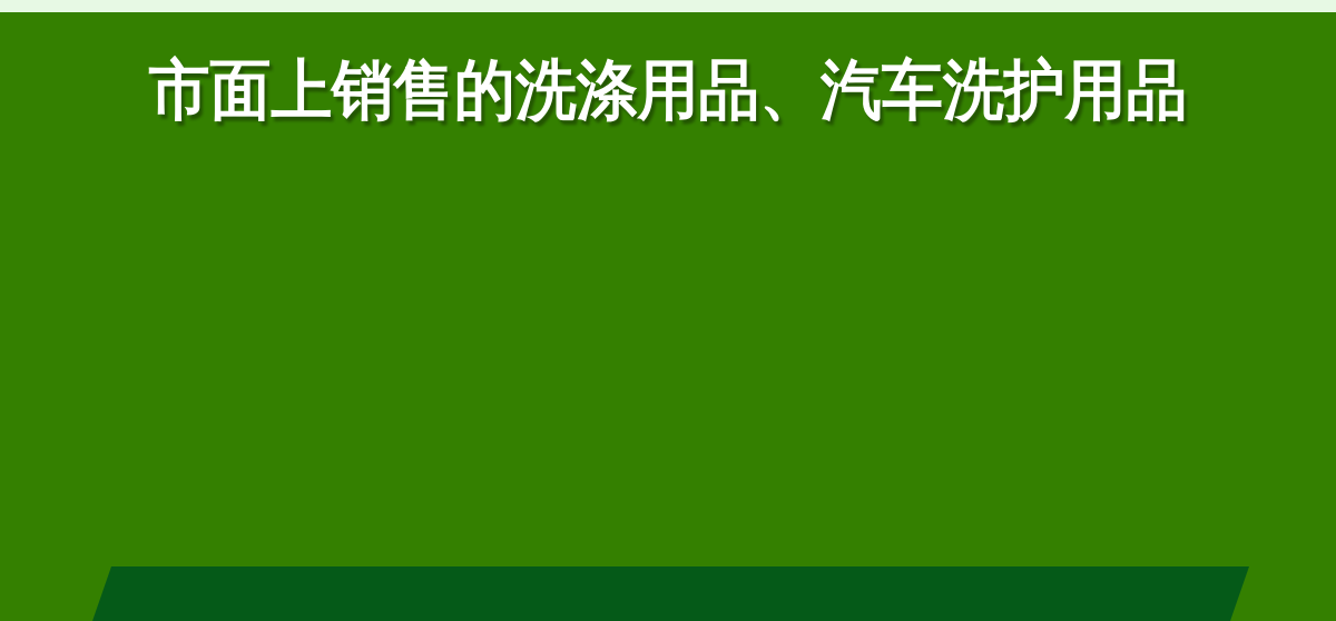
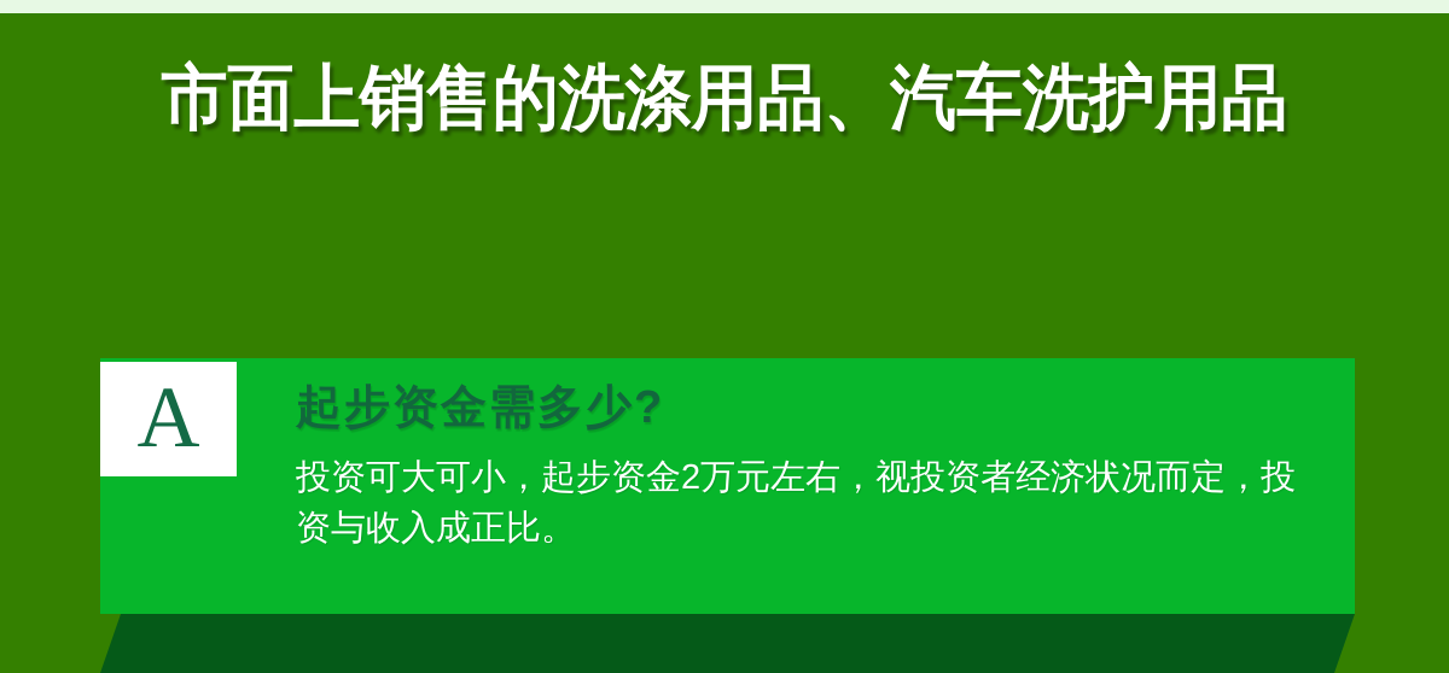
  市面上销售的洗涤用品、汽车洗护用品
+ A
+ 起步资金需多少?
+ 投资可大可小，起步资金2万元左右，视投资者经济状况而定，投资与收入成正比。
